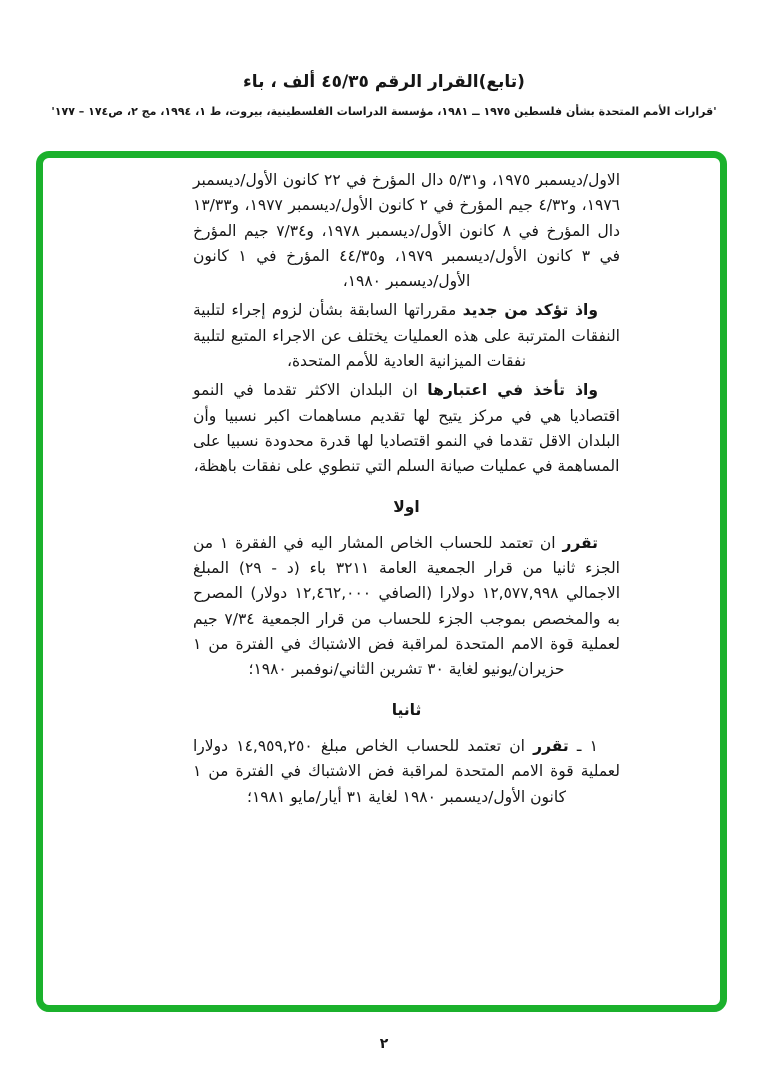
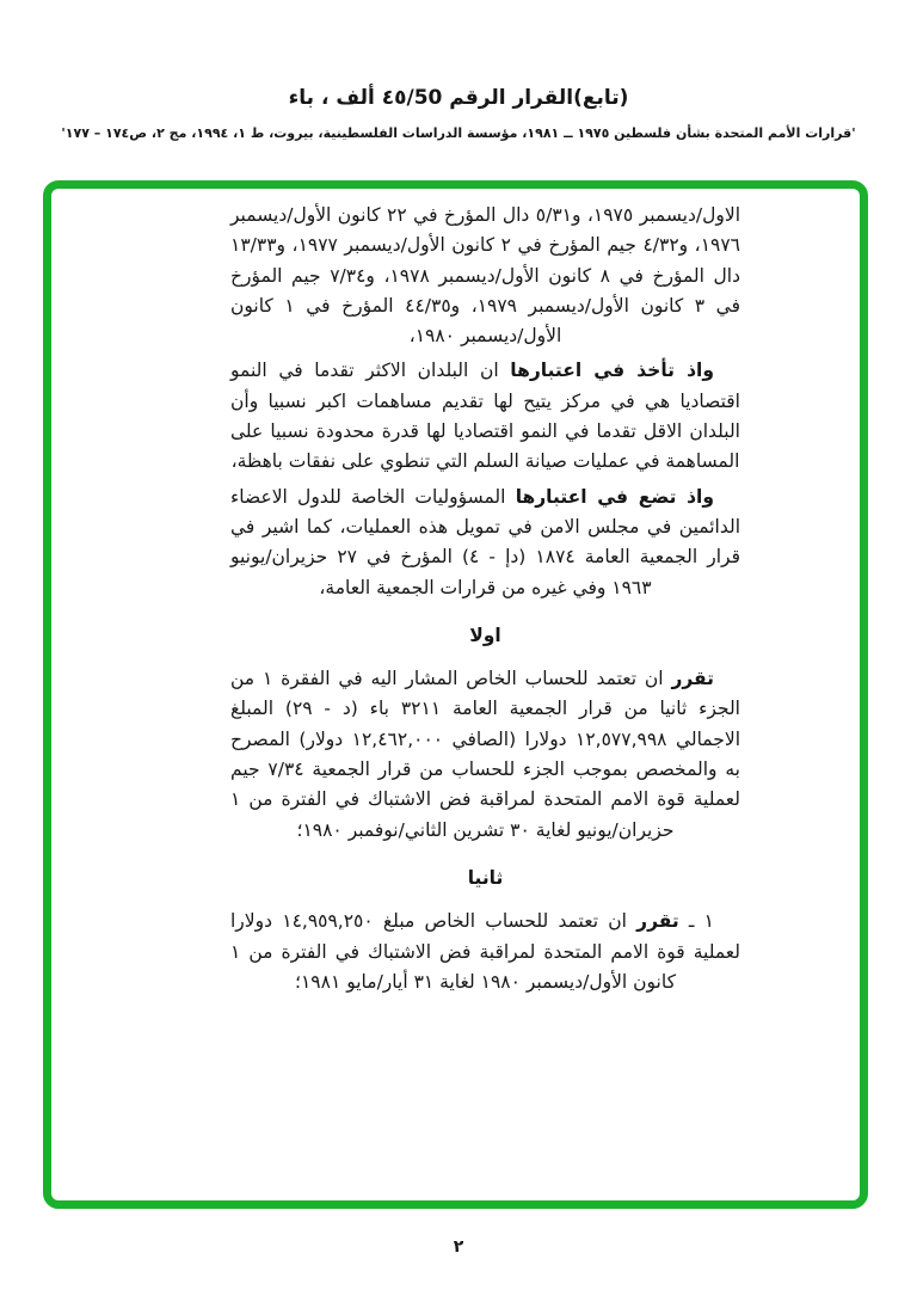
- (تابع)القرار الرقم ٤٥/٣٥ ألف ، باء
+ (تابع)القرار الرقم ٤٥/50 ألف ، باء
  'قرارات الأمم المتحدة بشأن فلسطين ١٩٧٥ ــ ١٩٨١، مؤسسة الدراسات الفلسطينية، بيروت، ط ١، ١٩٩٤، مج ٢، ص١٧٤ – ١٧٧'
  الاول/ديسمبر ١٩٧٥، و٥/٣١ دال المؤرخ في ٢٢ كانون الأول/ديسمبر ١٩٧٦، و٤/٣٢ جيم المؤرخ في ٢ كانون الأول/ديسمبر ١٩٧٧، و١٣/٣٣ دال المؤرخ في ٨ كانون الأول/ديسمبر ١٩٧٨، و٧/٣٤ جيم المؤرخ في ٣ كانون الأول/ديسمبر ١٩٧٩، و٤٤/٣٥ المؤرخ في ١ كانون الأول/ديسمبر ١٩٨٠،
- واذ تؤكد من جديد مقرراتها السابقة بشأن لزوم إجراء لتلبية النفقات المترتبة على هذه العمليات يختلف عن الاجراء المتبع لتلبية نفقات الميزانية العادية للأمم المتحدة،
  واذ تأخذ في اعتبارها ان البلدان الاكثر تقدما في النمو اقتصاديا هي في مركز يتيح لها تقديم مساهمات اكبر نسبيا وأن البلدان الاقل تقدما في النمو اقتصاديا لها قدرة محدودة نسبيا على المساهمة في عمليات صيانة السلم التي تنطوي على نفقات باهظة،
+ واذ تضع في اعتبارها المسؤوليات الخاصة للدول الاعضاء الدائمين في مجلس الامن في تمويل هذه العمليات، كما اشير في قرار الجمعية العامة ١٨٧٤ (دإ - ٤) المؤرخ في ٢٧ حزيران/يونيو ١٩٦٣ وفي غيره من قرارات الجمعية العامة،
  اولا
  تقرر ان تعتمد للحساب الخاص المشار اليه في الفقرة ١ من الجزء ثانيا من قرار الجمعية العامة ٣٢١١ باء (د - ٢٩) المبلغ الاجمالي ١٢,٥٧٧,٩٩٨ دولارا (الصافي ١٢,٤٦٢,٠٠٠ دولار) المصرح به والمخصص بموجب الجزء للحساب من قرار الجمعية ٧/٣٤ جيم لعملية قوة الامم المتحدة لمراقبة فض الاشتباك في الفترة من ١ حزيران/يونيو لغاية ٣٠ تشرين الثاني/نوفمبر ١٩٨٠؛
  ثانيا
  ١ ـ تقرر ان تعتمد للحساب الخاص مبلغ ١٤,٩٥٩,٢٥٠ دولارا لعملية قوة الامم المتحدة لمراقبة فض الاشتباك في الفترة من ١ كانون الأول/ديسمبر ١٩٨٠ لغاية ٣١ أيار/مايو ١٩٨١؛
  ٢
